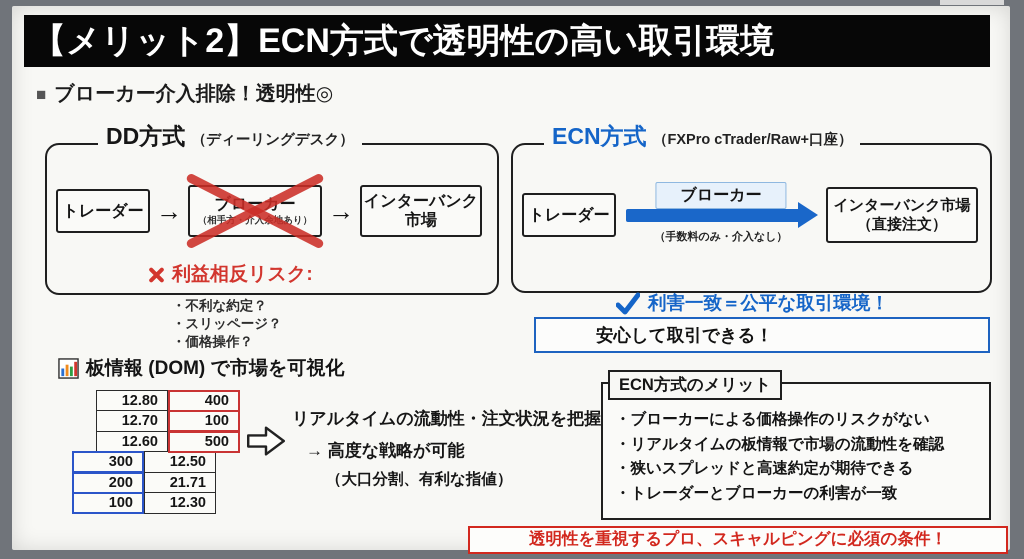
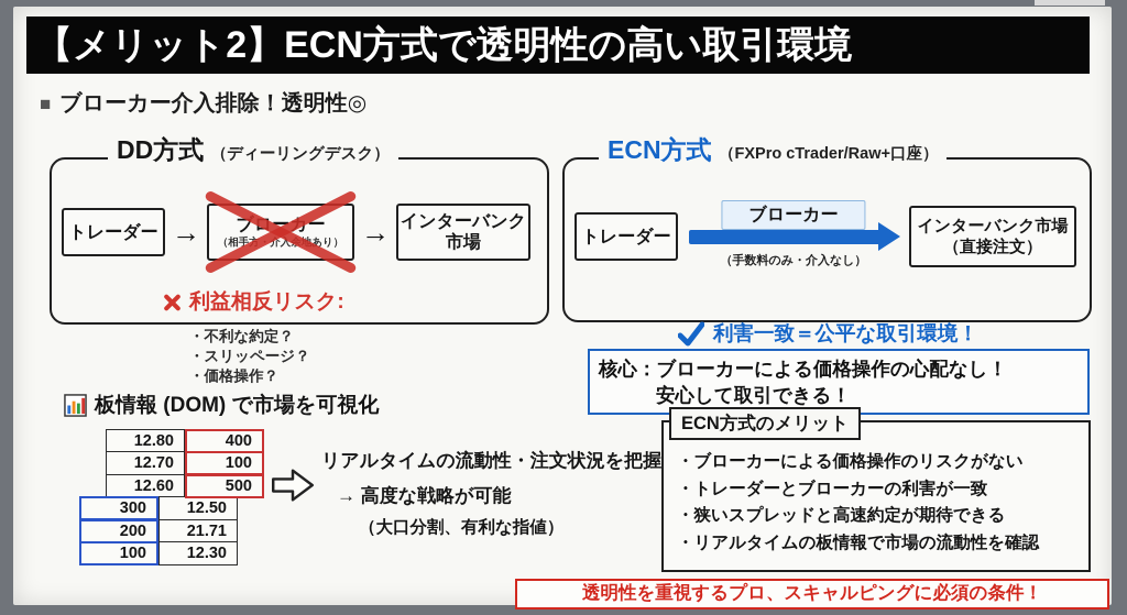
  【メリット2】ECN方式で透明性の高い取引環境
  ■ ブローカー介入排除！透明性◎
  DD方式 （ディーリングデスク）
  トレーダー
  →
  ブローカー
  （相手方・介入余地あり）
  →
  インターバンク
  市場
  利益相反リスク:
  ・不利な約定？
  ・スリッページ？
  ・価格操作？
  ECN方式 （FXPro cTrader/Raw+口座）
  トレーダー
  ブローカー
  （手数料のみ・介入なし）
  インターバンク市場
  （直接注文）
  利害一致＝公平な取引環境！
+ 核心：ブローカーによる価格操作の心配なし！
  安心して取引できる！
  板情報 (DOM) で市場を可視化
  12.80
  400
  12.70
  100
  12.60
  500
  300
  12.50
  200
  21.71
  100
  12.30
  リアルタイムの流動性・注文状況を把握
  → 高度な戦略が可能
  （大口分割、有利な指値）
  ・ブローカーによる価格操作のリスクがない
- ・リアルタイムの板情報で市場の流動性を確認
+ ・トレーダーとブローカーの利害が一致
  ・狭いスプレッドと高速約定が期待できる
- ・トレーダーとブローカーの利害が一致
+ ・リアルタイムの板情報で市場の流動性を確認
  ECN方式のメリット
  透明性を重視するプロ、スキャルピングに必須の条件！
